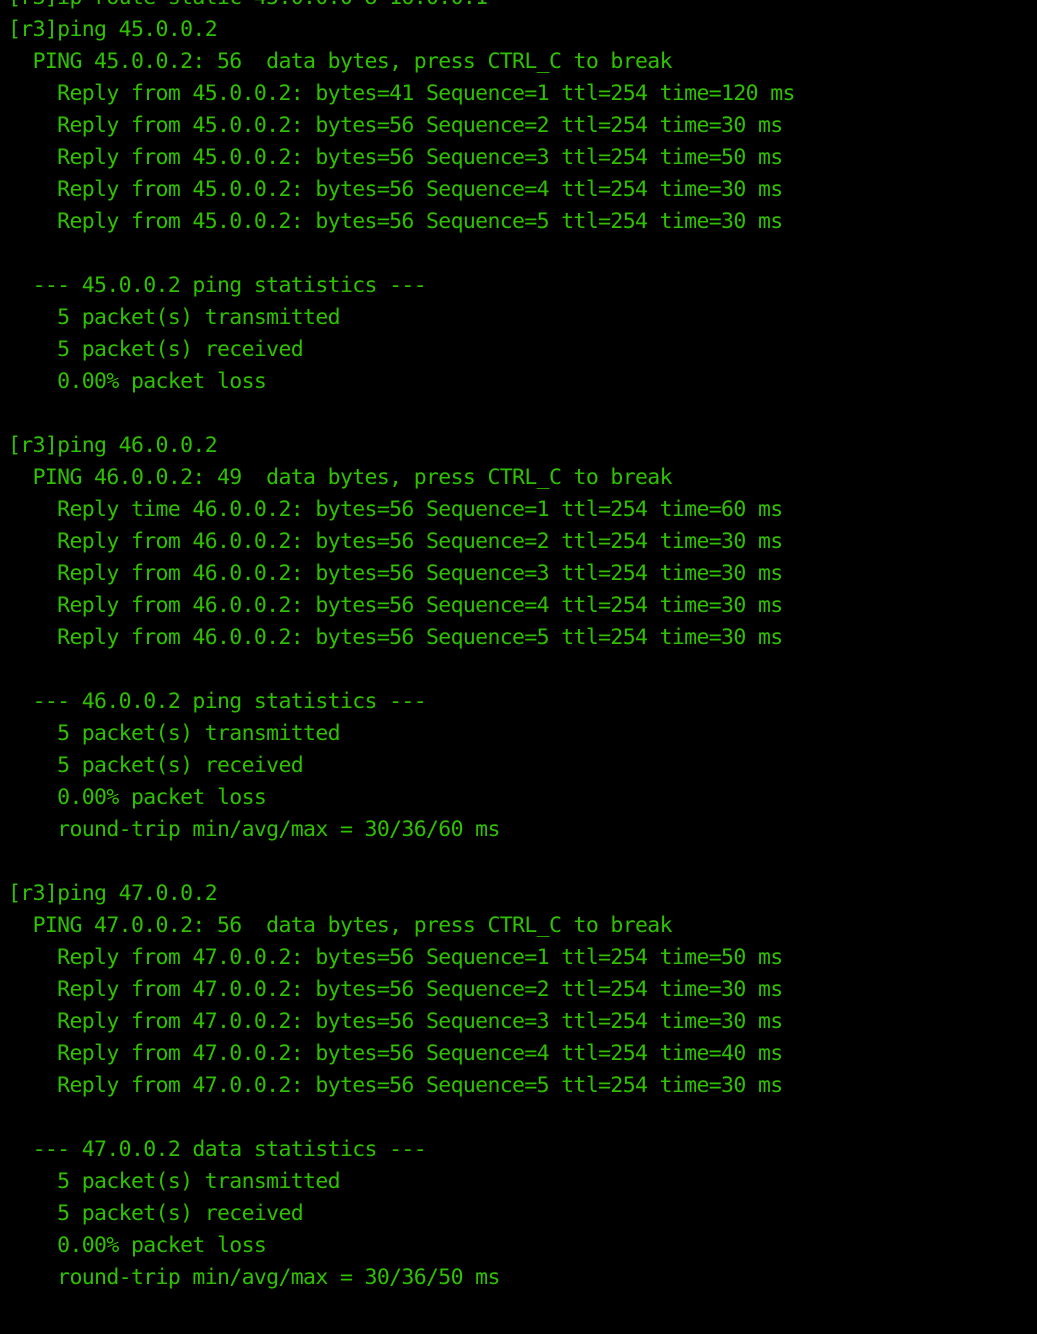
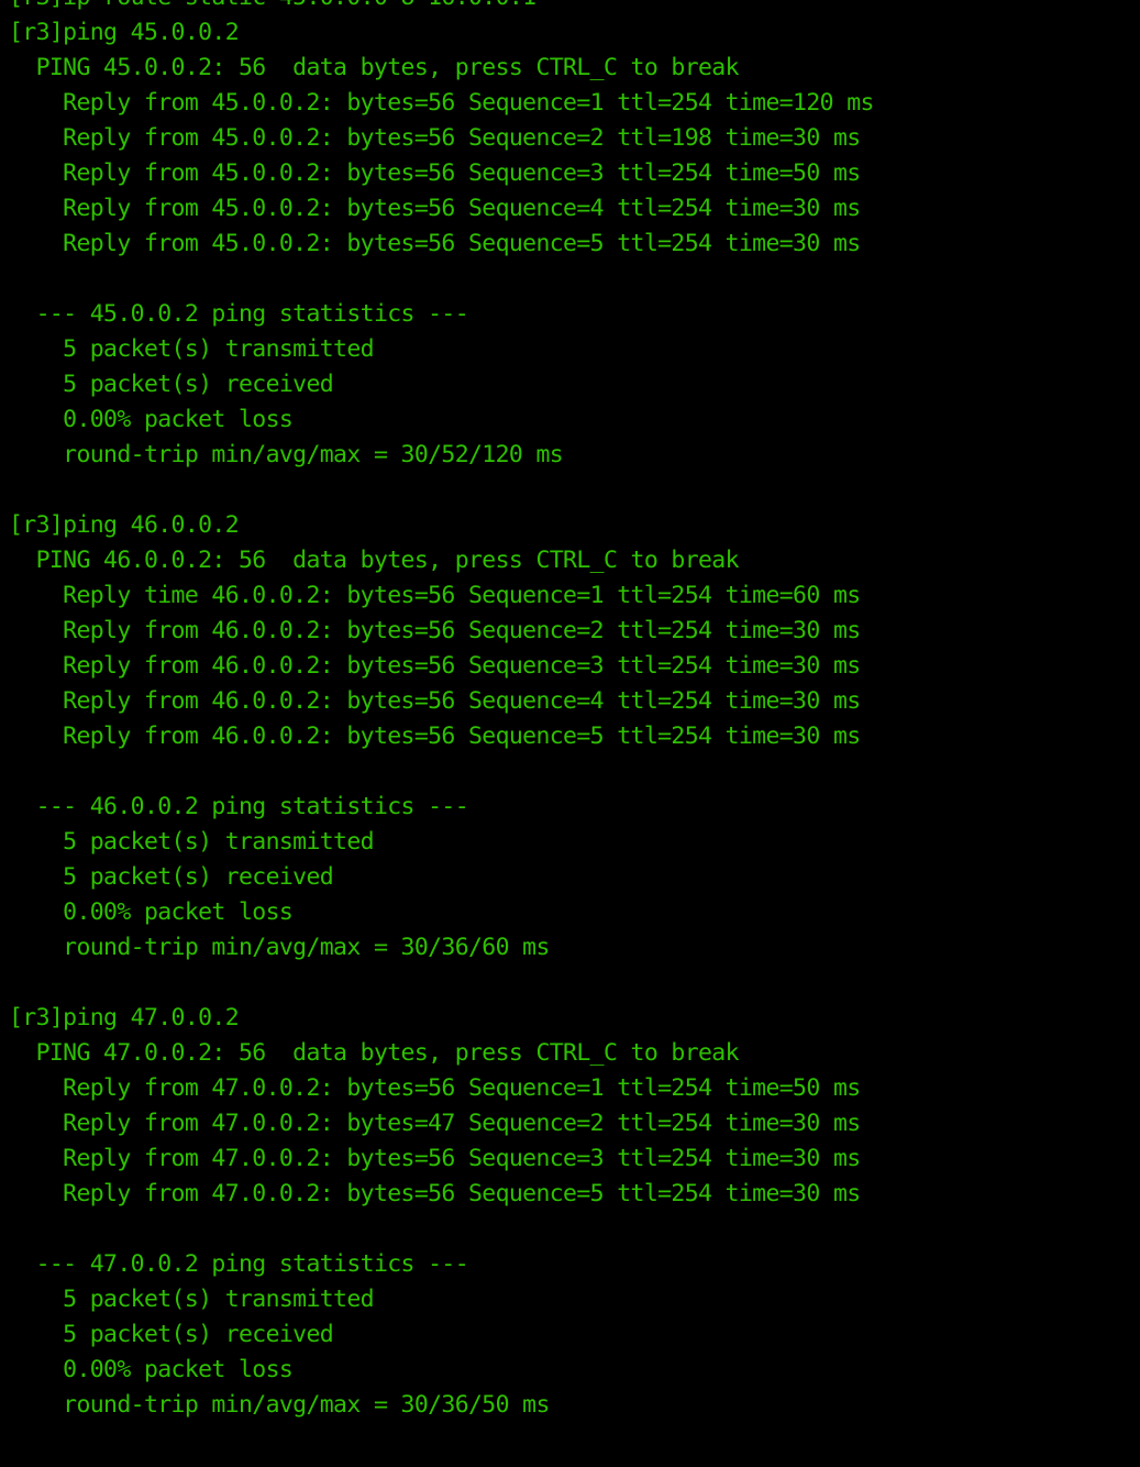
  [r3]ping 45.0.0.2
  PING 45.0.0.2: 56 data bytes, press CTRL_C to break
- Reply from 45.0.0.2: bytes=41 Sequence=1 ttl=254 time=120 ms
+ Reply from 45.0.0.2: bytes=56 Sequence=1 ttl=254 time=120 ms
- Reply from 45.0.0.2: bytes=56 Sequence=2 ttl=254 time=30 ms
+ Reply from 45.0.0.2: bytes=56 Sequence=2 ttl=198 time=30 ms
  Reply from 45.0.0.2: bytes=56 Sequence=3 ttl=254 time=50 ms
  Reply from 45.0.0.2: bytes=56 Sequence=4 ttl=254 time=30 ms
  Reply from 45.0.0.2: bytes=56 Sequence=5 ttl=254 time=30 ms
  --- 45.0.0.2 ping statistics ---
  5 packet(s) transmitted
  5 packet(s) received
  0.00% packet loss
+ round-trip min/avg/max = 30/52/120 ms
  [r3]ping 46.0.0.2
- PING 46.0.0.2: 49 data bytes, press CTRL_C to break
+ PING 46.0.0.2: 56 data bytes, press CTRL_C to break
  Reply time 46.0.0.2: bytes=56 Sequence=1 ttl=254 time=60 ms
  Reply from 46.0.0.2: bytes=56 Sequence=2 ttl=254 time=30 ms
  Reply from 46.0.0.2: bytes=56 Sequence=3 ttl=254 time=30 ms
  Reply from 46.0.0.2: bytes=56 Sequence=4 ttl=254 time=30 ms
  Reply from 46.0.0.2: bytes=56 Sequence=5 ttl=254 time=30 ms
  --- 46.0.0.2 ping statistics ---
  5 packet(s) transmitted
  5 packet(s) received
  0.00% packet loss
  round-trip min/avg/max = 30/36/60 ms
  [r3]ping 47.0.0.2
  PING 47.0.0.2: 56 data bytes, press CTRL_C to break
  Reply from 47.0.0.2: bytes=56 Sequence=1 ttl=254 time=50 ms
- Reply from 47.0.0.2: bytes=56 Sequence=2 ttl=254 time=30 ms
+ Reply from 47.0.0.2: bytes=47 Sequence=2 ttl=254 time=30 ms
  Reply from 47.0.0.2: bytes=56 Sequence=3 ttl=254 time=30 ms
- Reply from 47.0.0.2: bytes=56 Sequence=4 ttl=254 time=40 ms
  Reply from 47.0.0.2: bytes=56 Sequence=5 ttl=254 time=30 ms
- --- 47.0.0.2 data statistics ---
+ --- 47.0.0.2 ping statistics ---
  5 packet(s) transmitted
  5 packet(s) received
  0.00% packet loss
  round-trip min/avg/max = 30/36/50 ms
